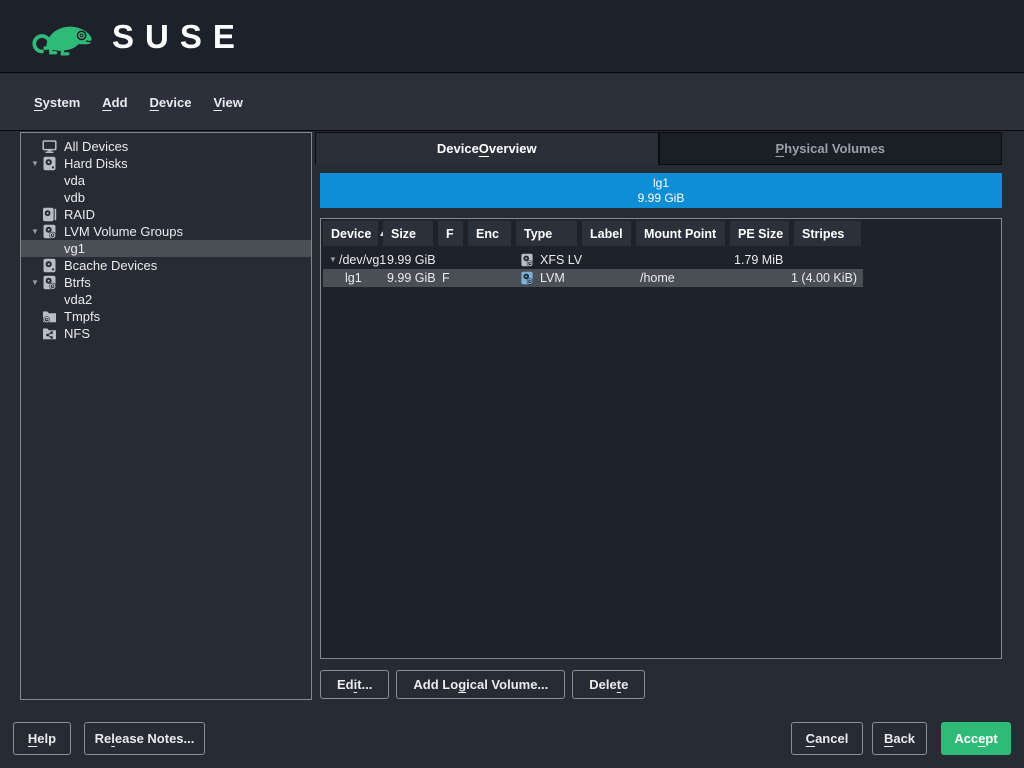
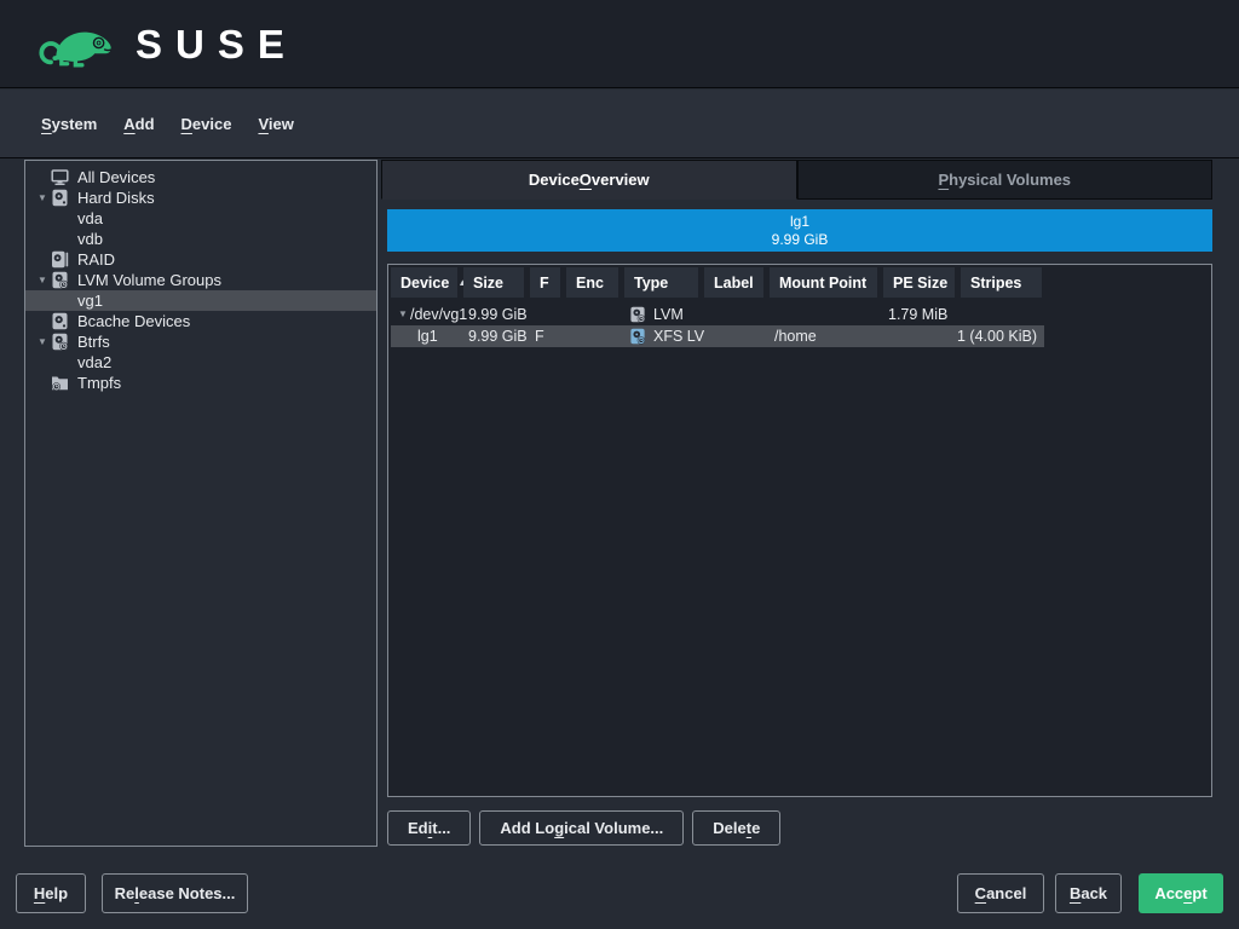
  SUSE
  System
  Add
  Device
  View
  All Devices
  ▼
  Hard Disks
  vda
  vdb
  RAID
  ▼
  LVM Volume Groups
  vg1
  Bcache Devices
  ▼
  Btrfs
  vda2
  Tmpfs
- NFS
  Device
  O
  verview
  P
  hysical Volumes
  lg1
  9.99 GiB
  Device
  Size
  F
  Enc
  Type
  Label
  Mount Point
  PE Size
  Stripes
  ▼
  /dev/vg1
  9.99 GiB
- XFS LV
+ LVM
  1.79 MiB
  lg1
  9.99 GiB
  F
- LVM
+ XFS LV
  /home
  1 (4.00 KiB)
  Ed
  i
  t...
  Add Lo
  g
  ical Volume...
  Dele
  t
  e
  H
  elp
  Re
  l
  ease Notes...
  C
  ancel
  B
  ack
  Acc
  e
  pt
